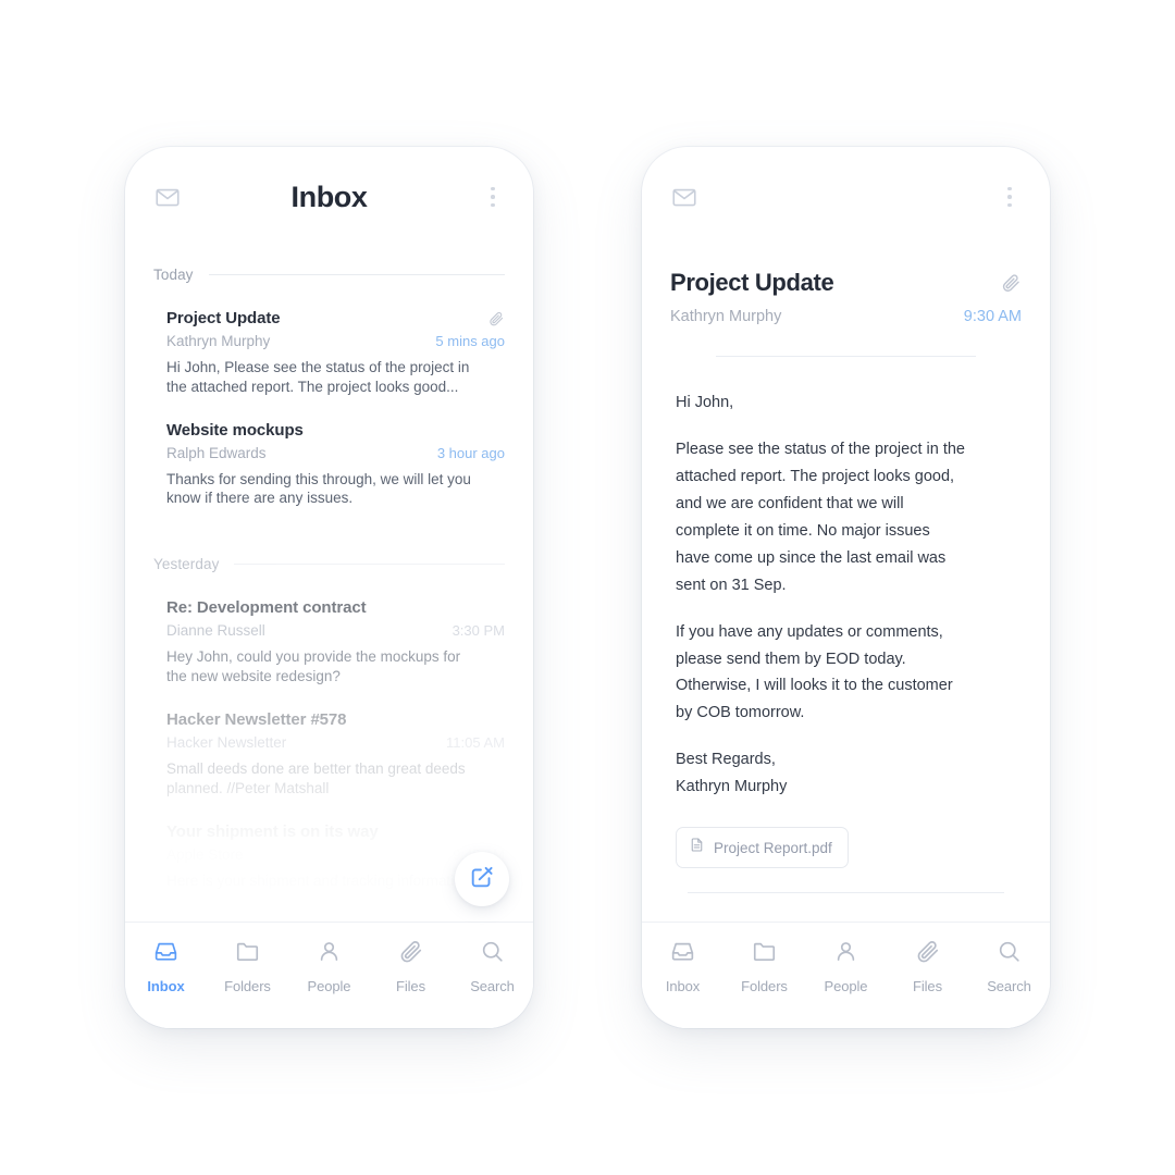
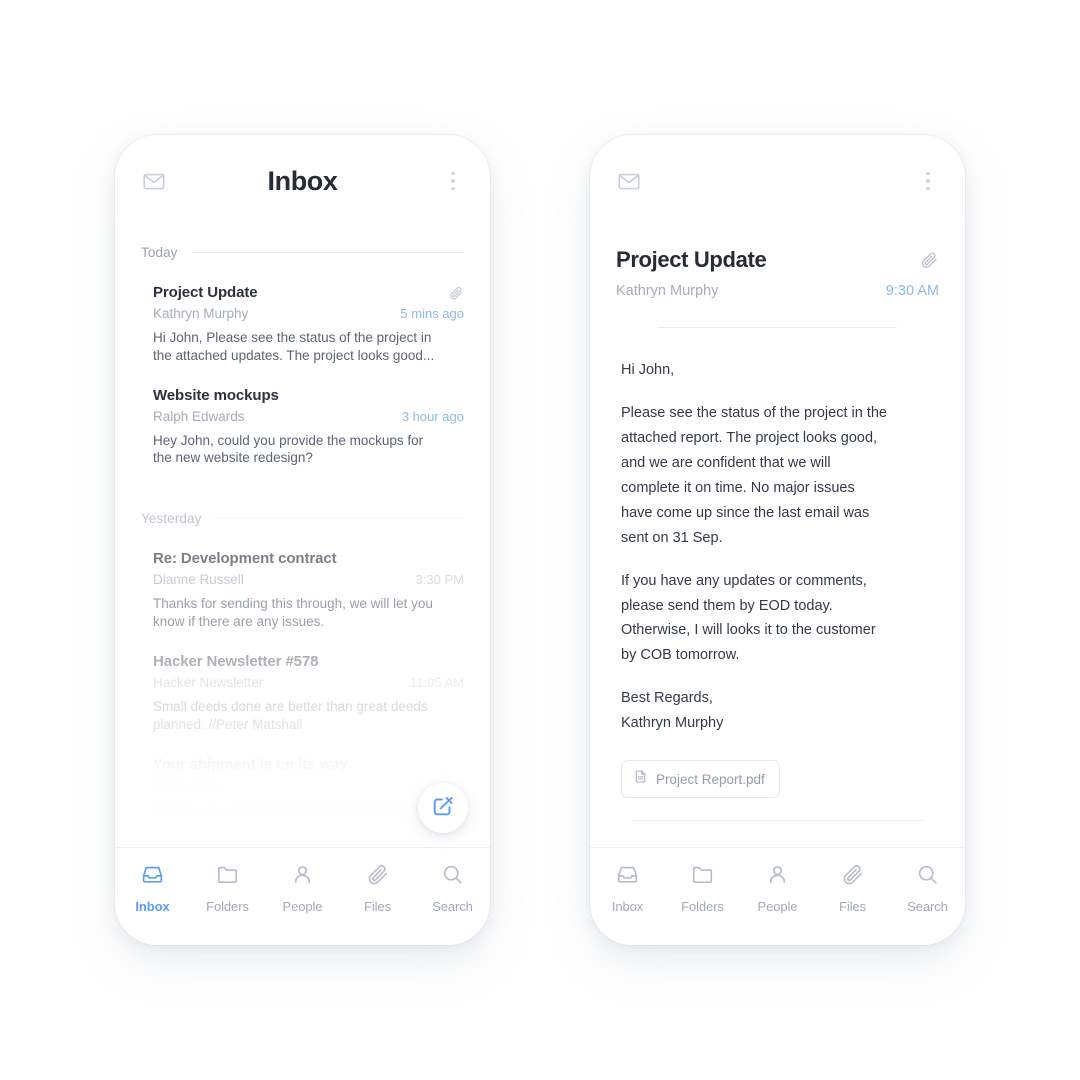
  Inbox
  Today
  Project Update
  Kathryn Murphy
  5 mins ago
- Hi John, Please see the status of the project in the attached report. The project looks good...
+ Hi John, Please see the status of the project in the attached updates. The project looks good...
  Website mockups
  Ralph Edwards
  3 hour ago
- Thanks for sending this through, we will let you know if there are any issues.
+ Hey John, could you provide the mockups for the new website redesign?
  Yesterday
  Re: Development contract
  Dianne Russell
  3:30 PM
- Hey John, could you provide the mockups for the new website redesign?
+ Thanks for sending this through, we will let you know if there are any issues.
  Inbox
  Folders
  People
  Files
  Search
  Project Update
  Kathryn Murphy
  9:30 AM
  Hi John,
  Please see the status of the project in the attached report. The project looks good, and we are confident that we will complete it on time. No major issues have come up since the last email was sent on 31 Sep.
  If you have any updates or comments, please send them by EOD today. Otherwise, I will looks it to the customer by COB tomorrow.
  Best Regards,
  Kathryn Murphy
  Project Report.pdf
  Inbox
  Folders
  People
  Files
  Search
